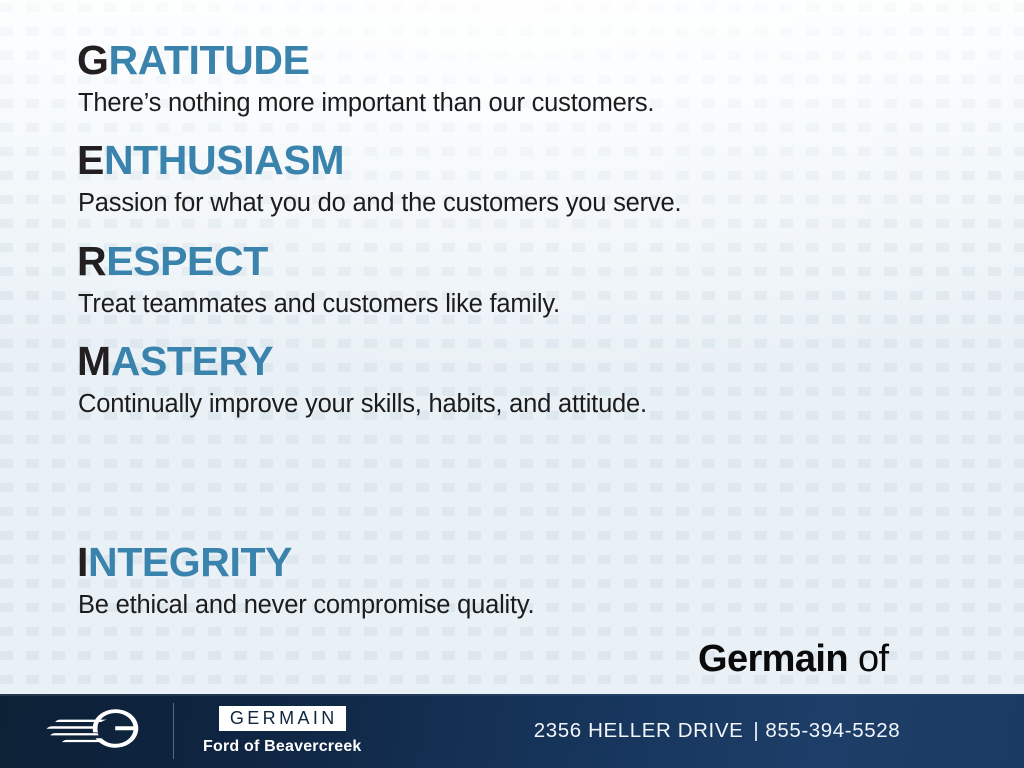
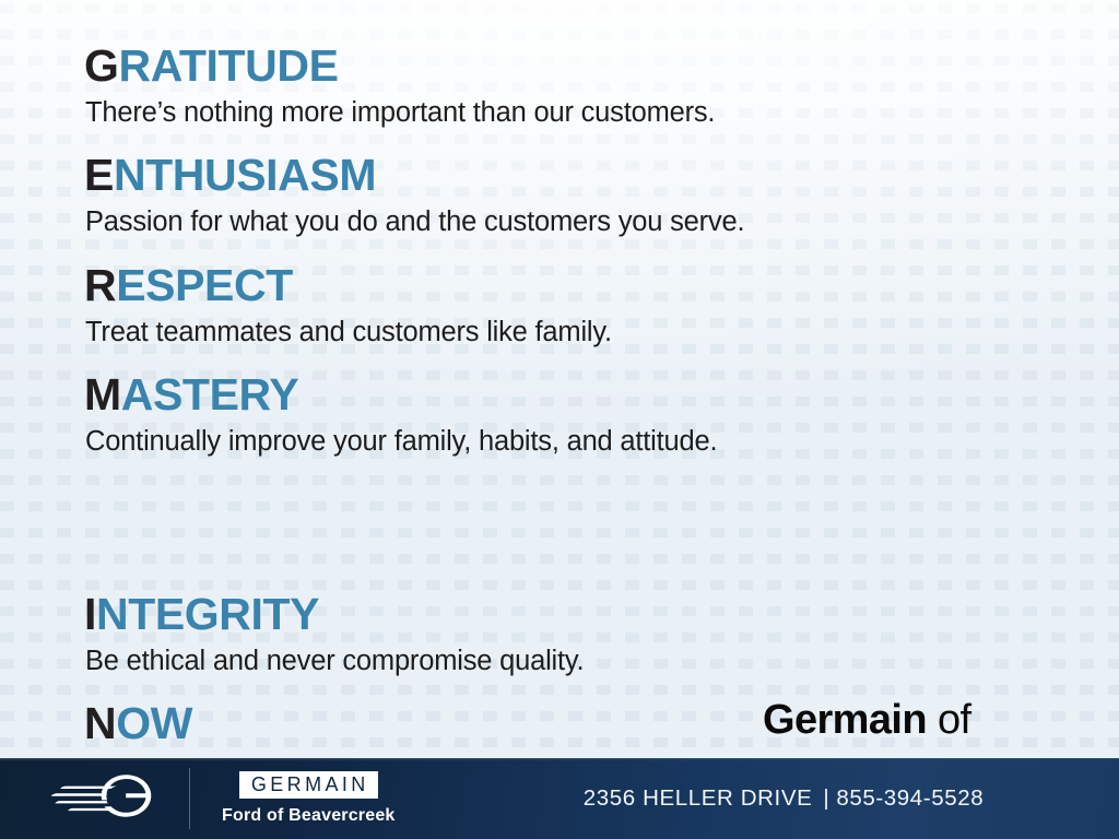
  GRATITUDE
  There’s nothing more important than our customers.
  ENTHUSIASM
  Passion for what you do and the customers you serve.
  RESPECT
  Treat teammates and customers like family.
  MASTERY
- Continually improve your skills, habits, and attitude.
+ Continually improve your family, habits, and attitude.
  INTEGRITY
  Be ethical and never compromise quality.
+ NOW
  Germain of
  GERMAIN
  Ford of Beavercreek
  2356 HELLER DRIVE
  |
  855-394-5528
